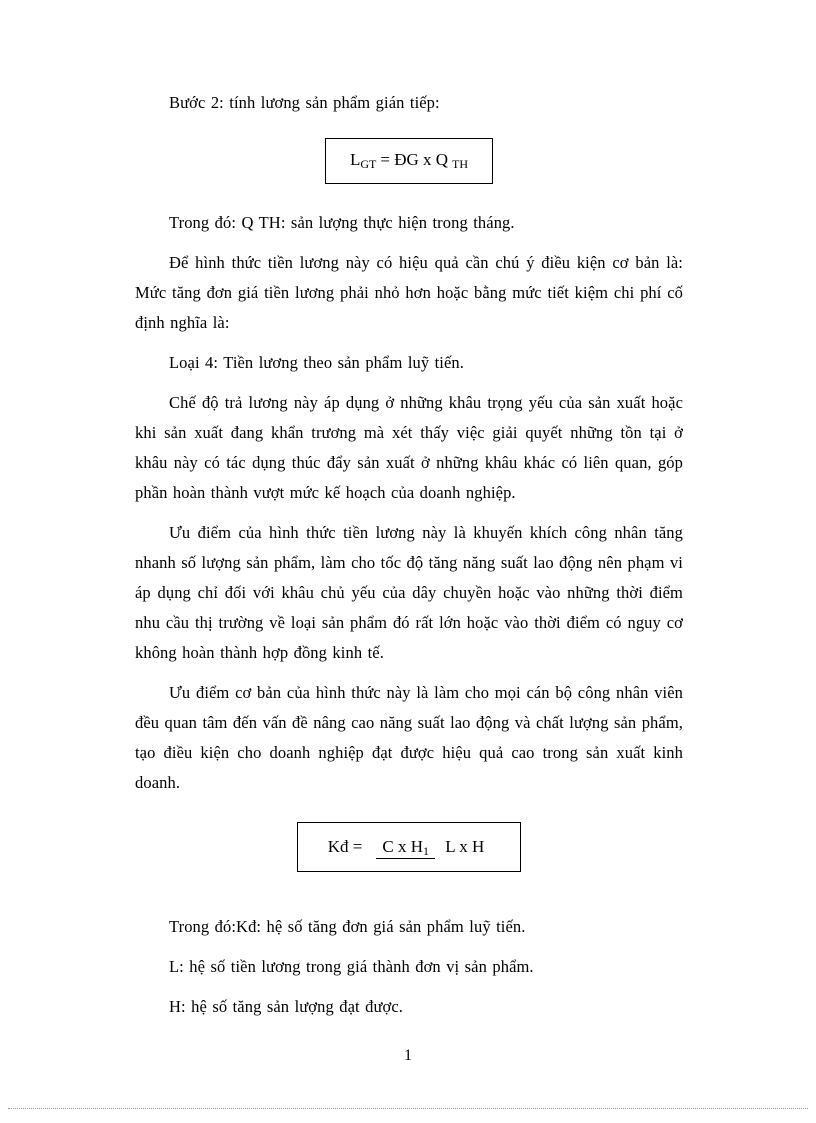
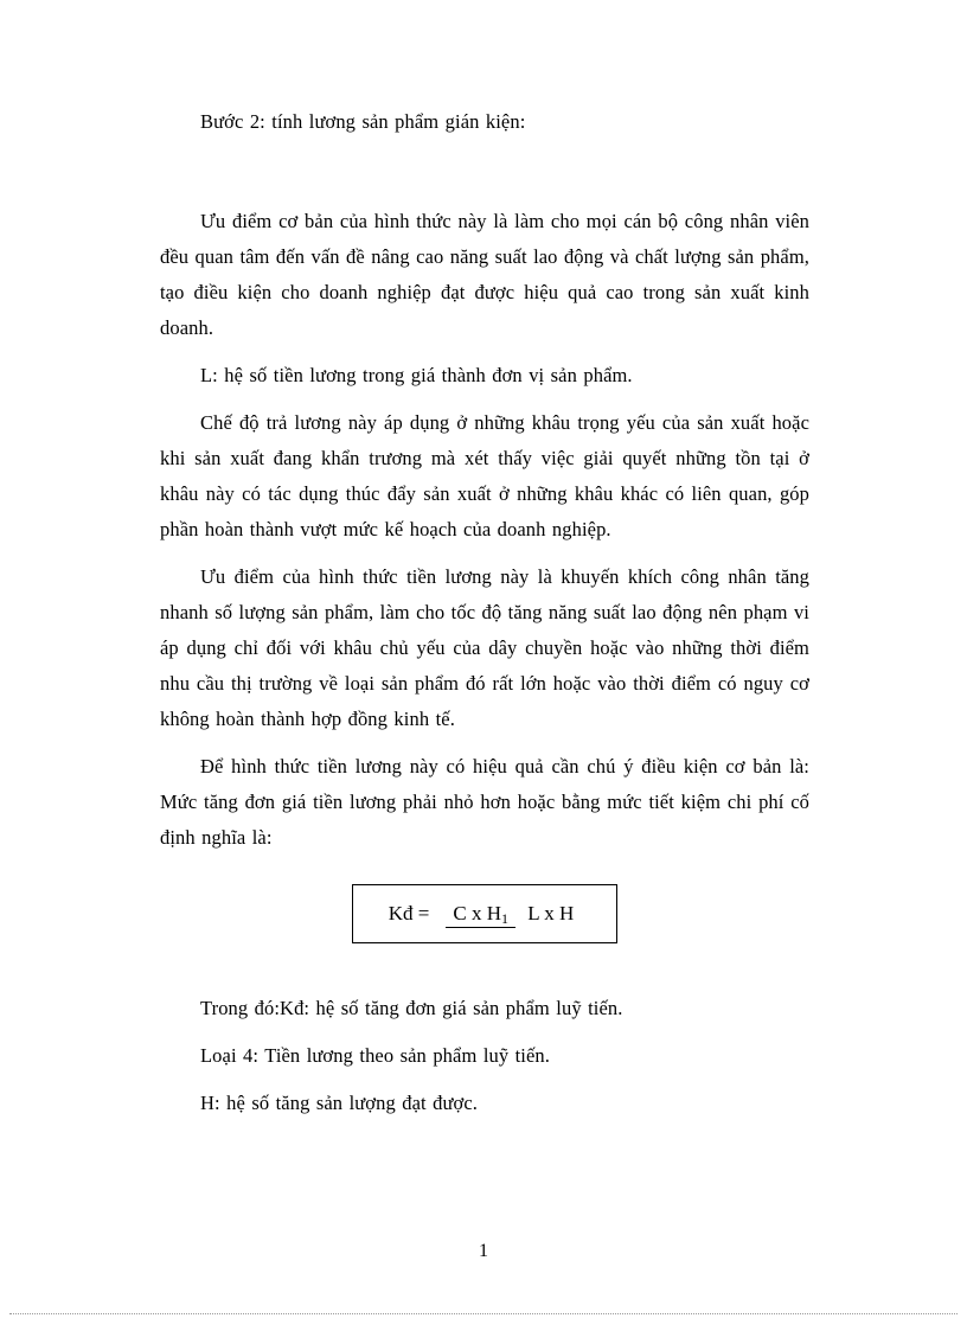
- Bước 2: tính lương sản phẩm gián tiếp:
+ Bước 2: tính lương sản phẩm gián kiện:
- LGT = ĐG x Q TH
- Trong đó: Q TH: sản lượng thực hiện trong tháng.
- Để hình thức tiền lương này có hiệu quả cần chú ý điều kiện cơ bản là: Mức tăng đơn giá tiền lương phải nhỏ hơn hoặc bằng mức tiết kiệm chi phí cố định nghĩa là:
+ Ưu điểm cơ bản của hình thức này là làm cho mọi cán bộ công nhân viên đều quan tâm đến vấn đề nâng cao năng suất lao động và chất lượng sản phẩm, tạo điều kiện cho doanh nghiệp đạt được hiệu quả cao trong sản xuất kinh doanh.
- Loại 4: Tiền lương theo sản phẩm luỹ tiến.
+ L: hệ số tiền lương trong giá thành đơn vị sản phẩm.
  Chế độ trả lương này áp dụng ở những khâu trọng yếu của sản xuất hoặc khi sản xuất đang khẩn trương mà xét thấy việc giải quyết những tồn tại ở khâu này có tác dụng thúc đẩy sản xuất ở những khâu khác có liên quan, góp phần hoàn thành vượt mức kế hoạch của doanh nghiệp.
  Ưu điểm của hình thức tiền lương này là khuyến khích công nhân tăng nhanh số lượng sản phẩm, làm cho tốc độ tăng năng suất lao động nên phạm vi áp dụng chỉ đối với khâu chủ yếu của dây chuyền hoặc vào những thời điểm nhu cầu thị trường về loại sản phẩm đó rất lớn hoặc vào thời điểm có nguy cơ không hoàn thành hợp đồng kinh tế.
- Ưu điểm cơ bản của hình thức này là làm cho mọi cán bộ công nhân viên đều quan tâm đến vấn đề nâng cao năng suất lao động và chất lượng sản phẩm, tạo điều kiện cho doanh nghiệp đạt được hiệu quả cao trong sản xuất kinh doanh.
+ Để hình thức tiền lương này có hiệu quả cần chú ý điều kiện cơ bản là: Mức tăng đơn giá tiền lương phải nhỏ hơn hoặc bằng mức tiết kiệm chi phí cố định nghĩa là:
  Kđ =
  C x H1 L x H
  Trong đó:Kđ: hệ số tăng đơn giá sản phẩm luỹ tiến.
- L: hệ số tiền lương trong giá thành đơn vị sản phẩm.
+ Loại 4: Tiền lương theo sản phẩm luỹ tiến.
  H: hệ số tăng sản lượng đạt được.
  1
